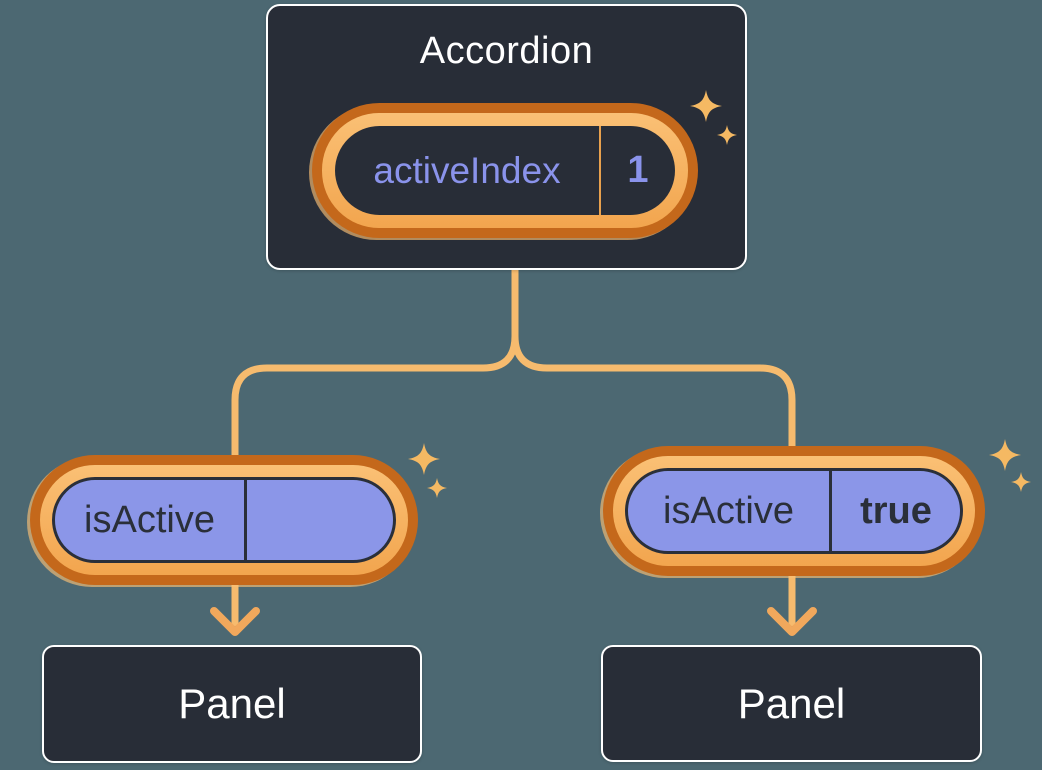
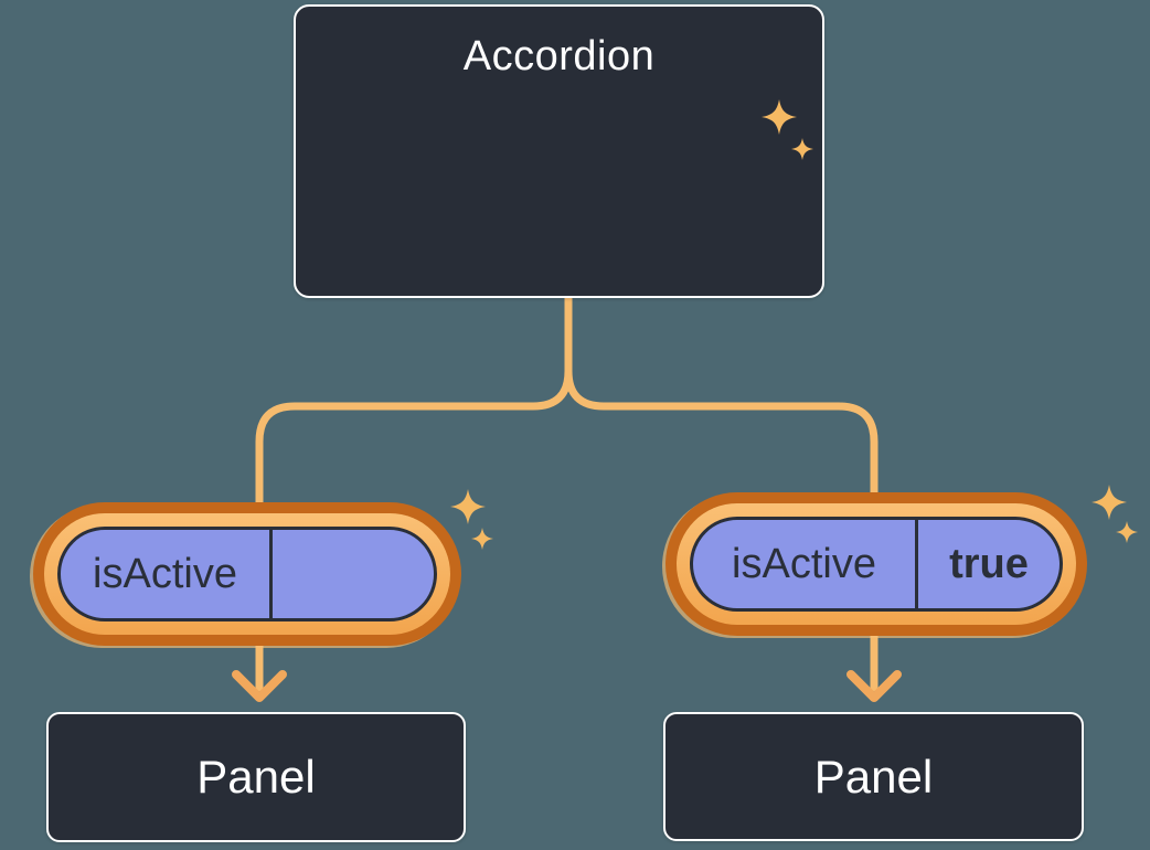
  Accordion
- activeIndex
- 1
  isActive
  isActive
  true
  Panel
  Panel
